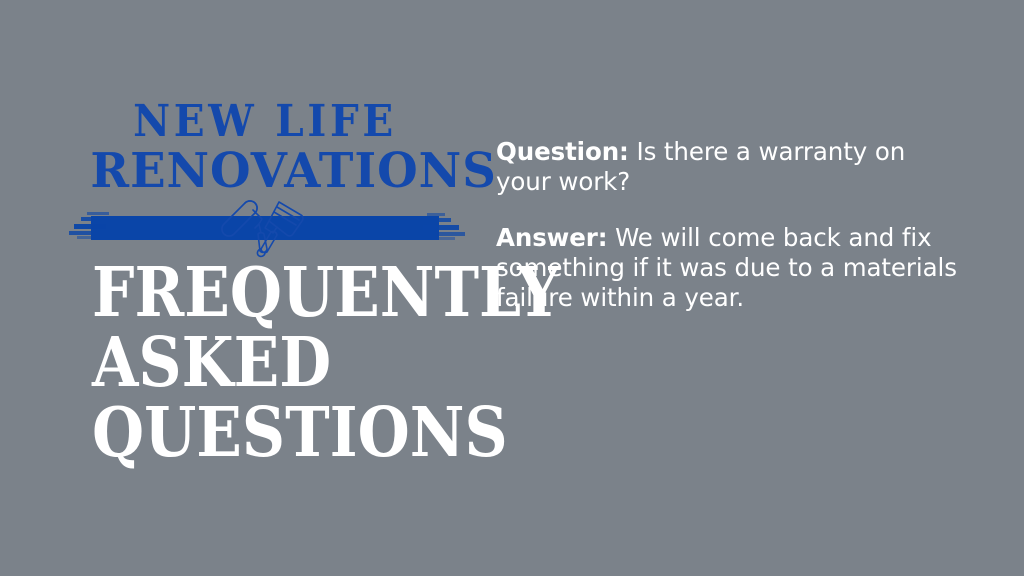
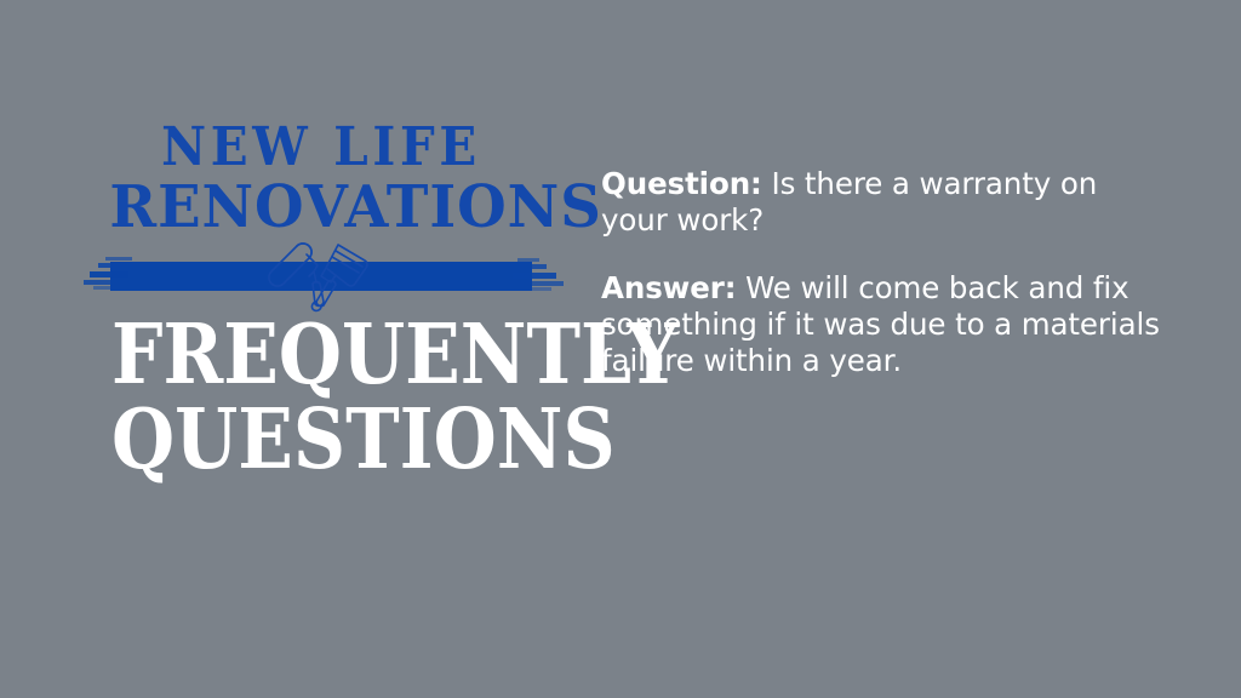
  NEW LIFE
  RENOVATIONS
  FREQUENT
- ASKED
  QUESTIONS
  Question: Is there a warranty on your work?
  Answer: We will come back and fix something if it was due to a materials failure within a year.
